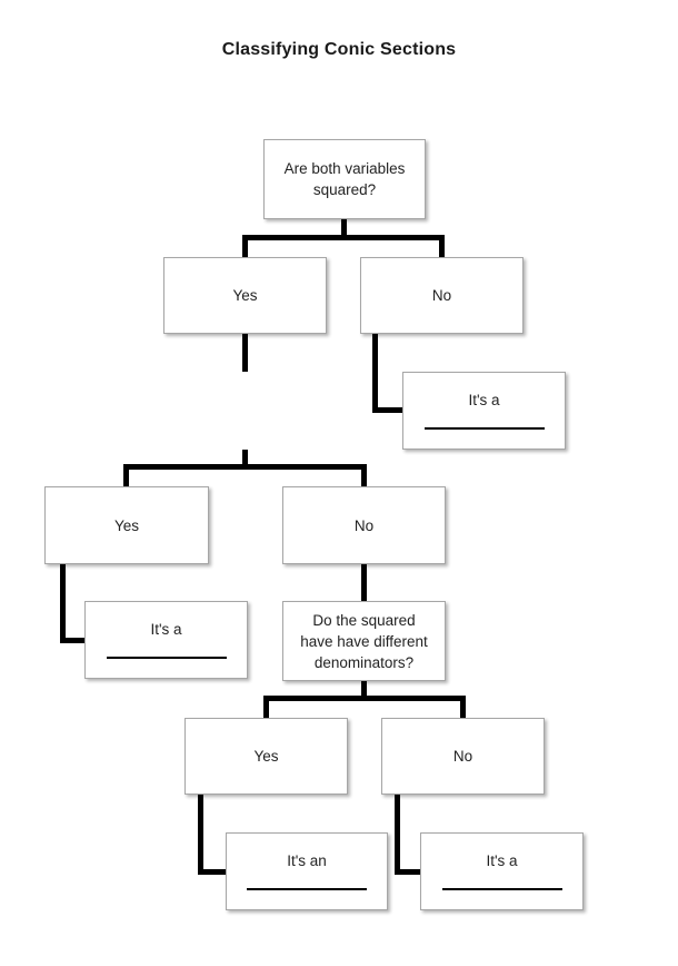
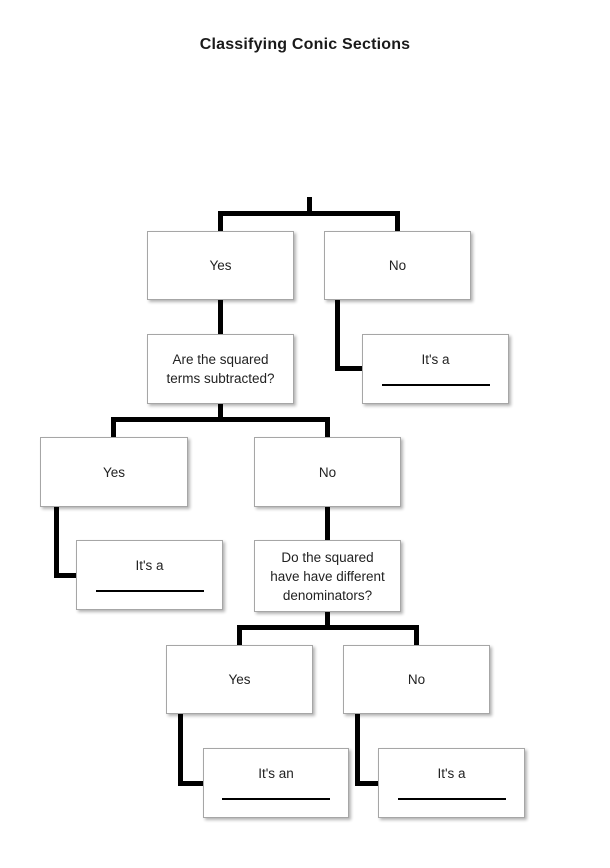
  Classifying Conic Sections
- Are both variables squared?
  Yes
  No
  It's a
+ Are the squared terms subtracted?
  Yes
  No
  It's a
  Do the squared have have different denominators?
  Yes
  No
  It's an
  It's a
